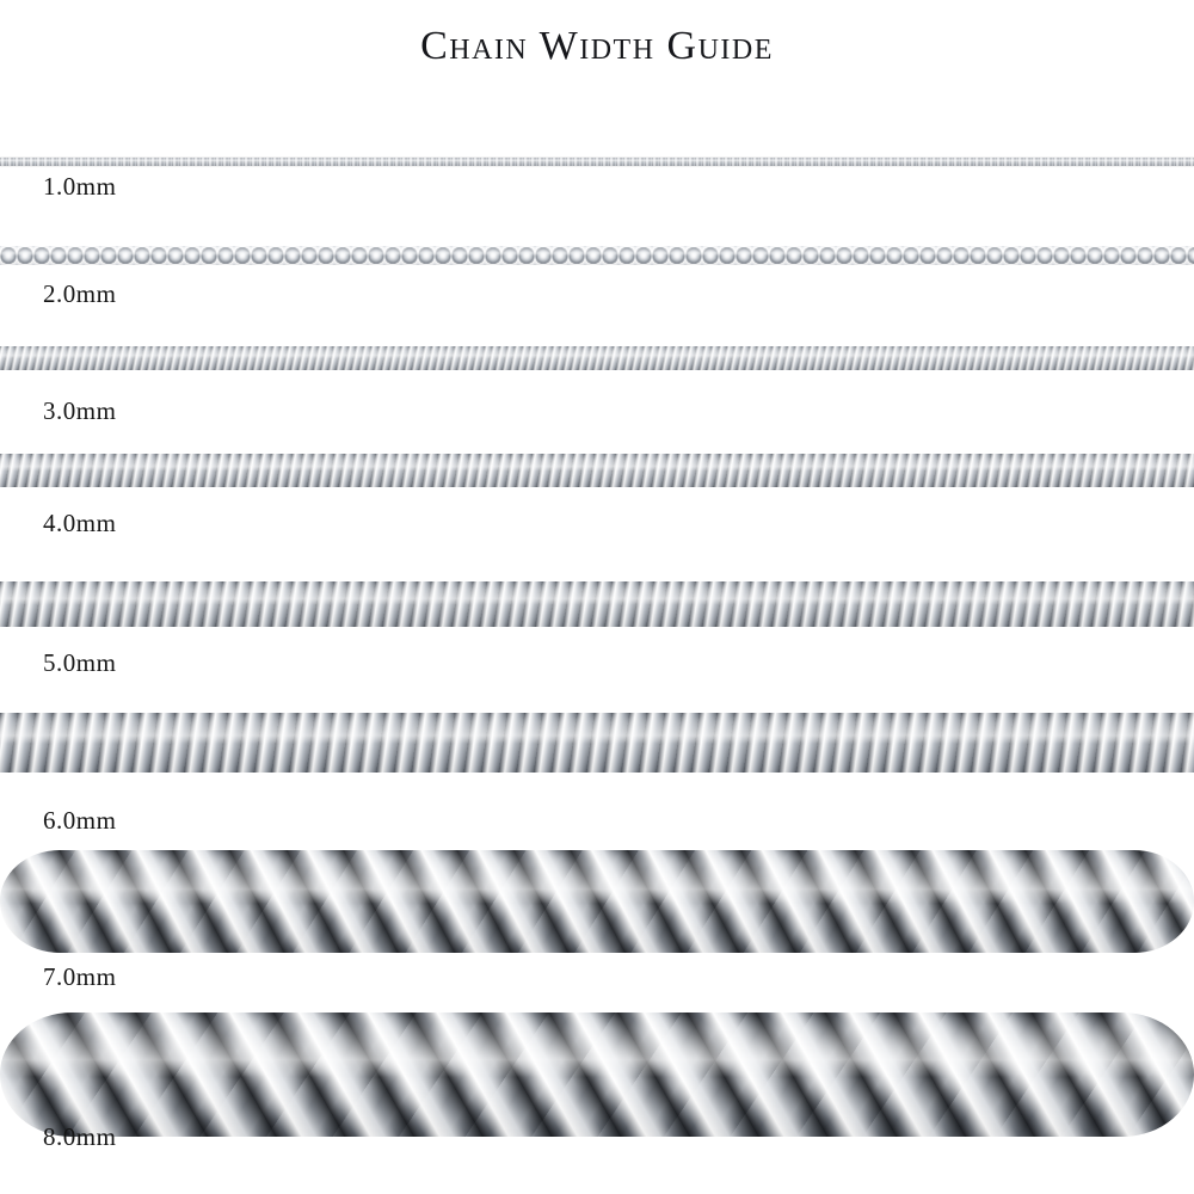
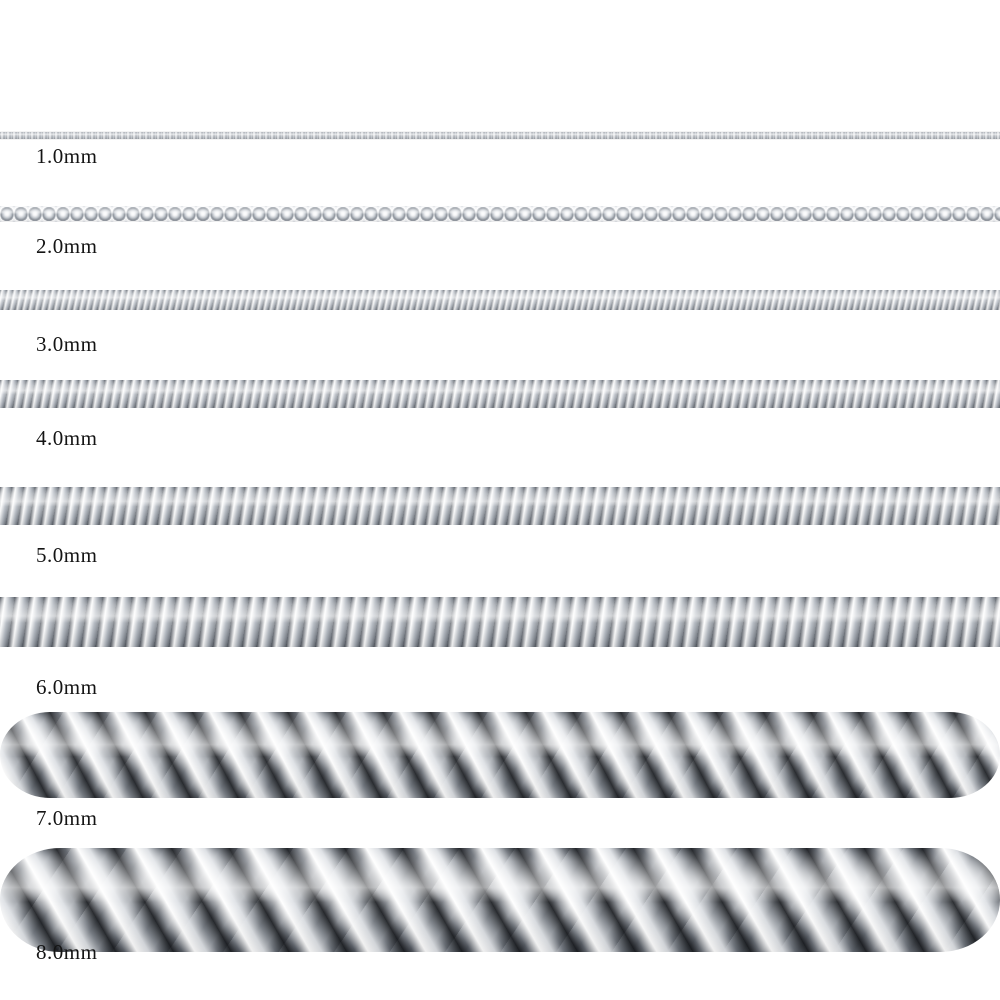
- Chain Width Guide
  1.0mm
  2.0mm
  3.0mm
  4.0mm
  5.0mm
  6.0mm
  7.0mm
  8.0mm
